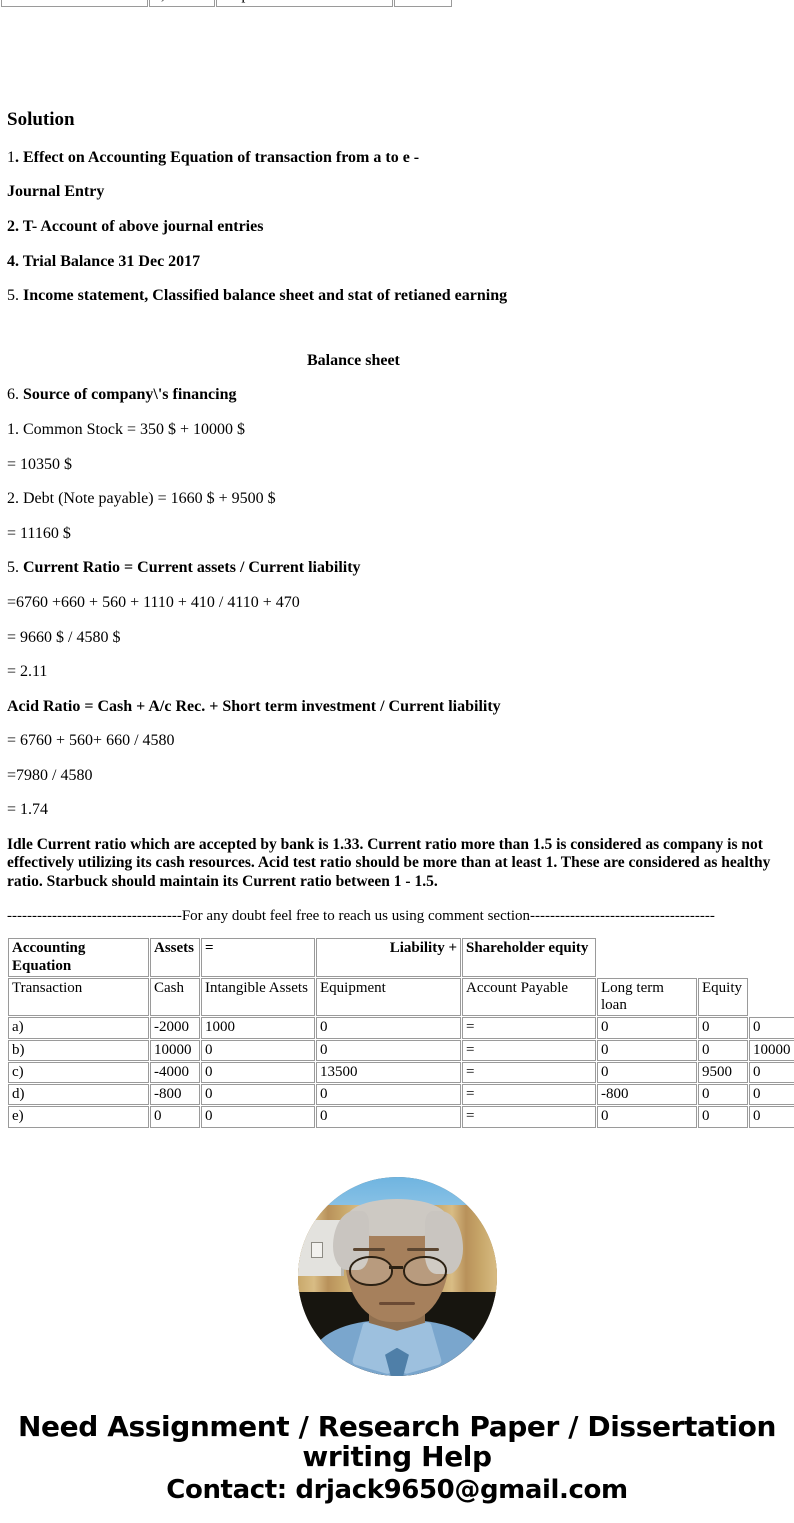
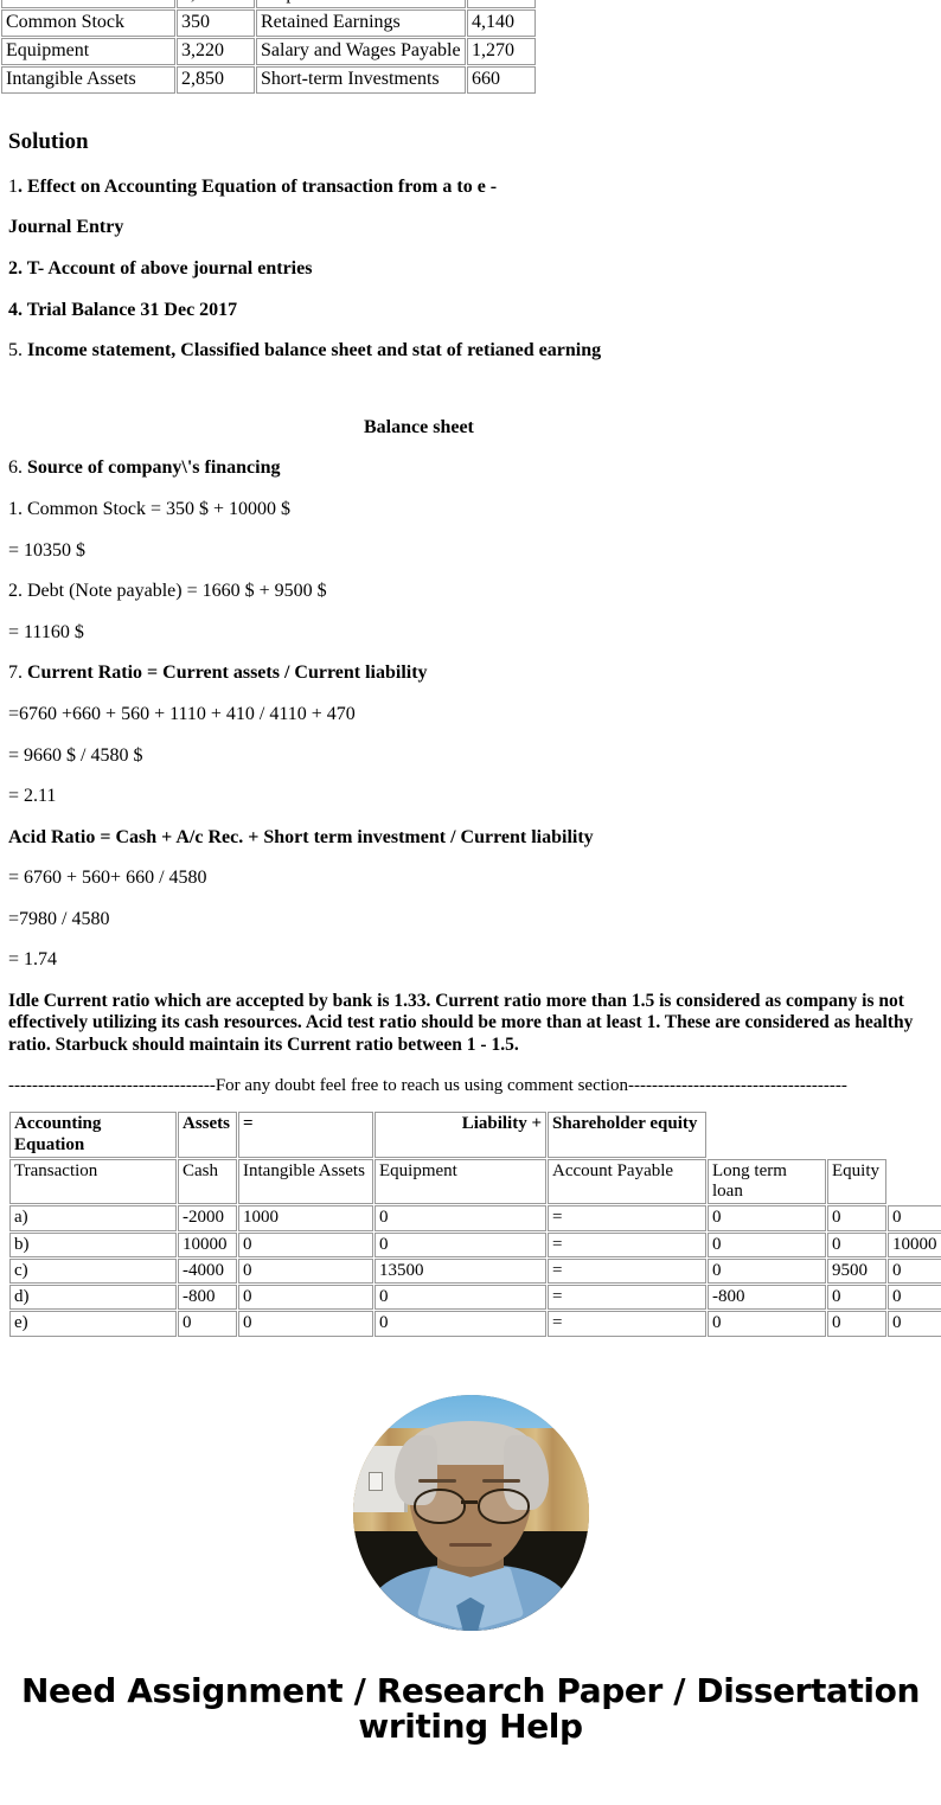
+ Common Stock	350	Retained Earnings	4,140
+ Equipment	3,220	Salary and Wages Payable	1,270
+ Intangible Assets	2,850	Short-term Investments	660
  Solution
  1. Effect on Accounting Equation of transaction from a to e -
  Journal Entry
  2. T- Account of above journal entries
  4. Trial Balance 31 Dec 2017
  5. Income statement, Classified balance sheet and stat of retianed earning
  Balance sheet
  6. Source of company\'s financing
  1. Common Stock = 350 $ + 10000 $
  = 10350 $
  2. Debt (Note payable) = 1660 $ + 9500 $
  = 11160 $
- 5. Current Ratio = Current assets / Current liability
+ 7. Current Ratio = Current assets / Current liability
  =6760 +660 + 560 + 1110 + 410 / 4110 + 470
  = 9660 $ / 4580 $
  = 2.11
  Acid Ratio = Cash + A/c Rec. + Short term investment / Current liability
  = 6760 + 560+ 660 / 4580
  =7980 / 4580
  = 1.74
  Idle Current ratio which are accepted by bank is 1.33. Current ratio more than 1.5 is considered as company is not effectively utilizing its cash resources. Acid test ratio should be more than at least 1. These are considered as healthy ratio. Starbuck should maintain its Current ratio between 1 - 1.5.
  -----------------------------------For any doubt feel free to reach us using comment section-------------------------------------
  Accounting Equation	Assets	=	Liability +	Shareholder equity
  Transaction	Cash	Intangible Assets	Equipment	Account Payable	Long term loan	Equity
  a)	-2000	1000	0	=	0	0	0
  b)	10000	0	0	=	0	0	10000
  c)	-4000	0	13500	=	0	9500	0
  d)	-800	0	0	=	-800	0	0
  e)	0	0	0	=	0	0	0
  Need Assignment / Research Paper / Dissertation
  writing Help
- Contact: drjack9650@gmail.com
